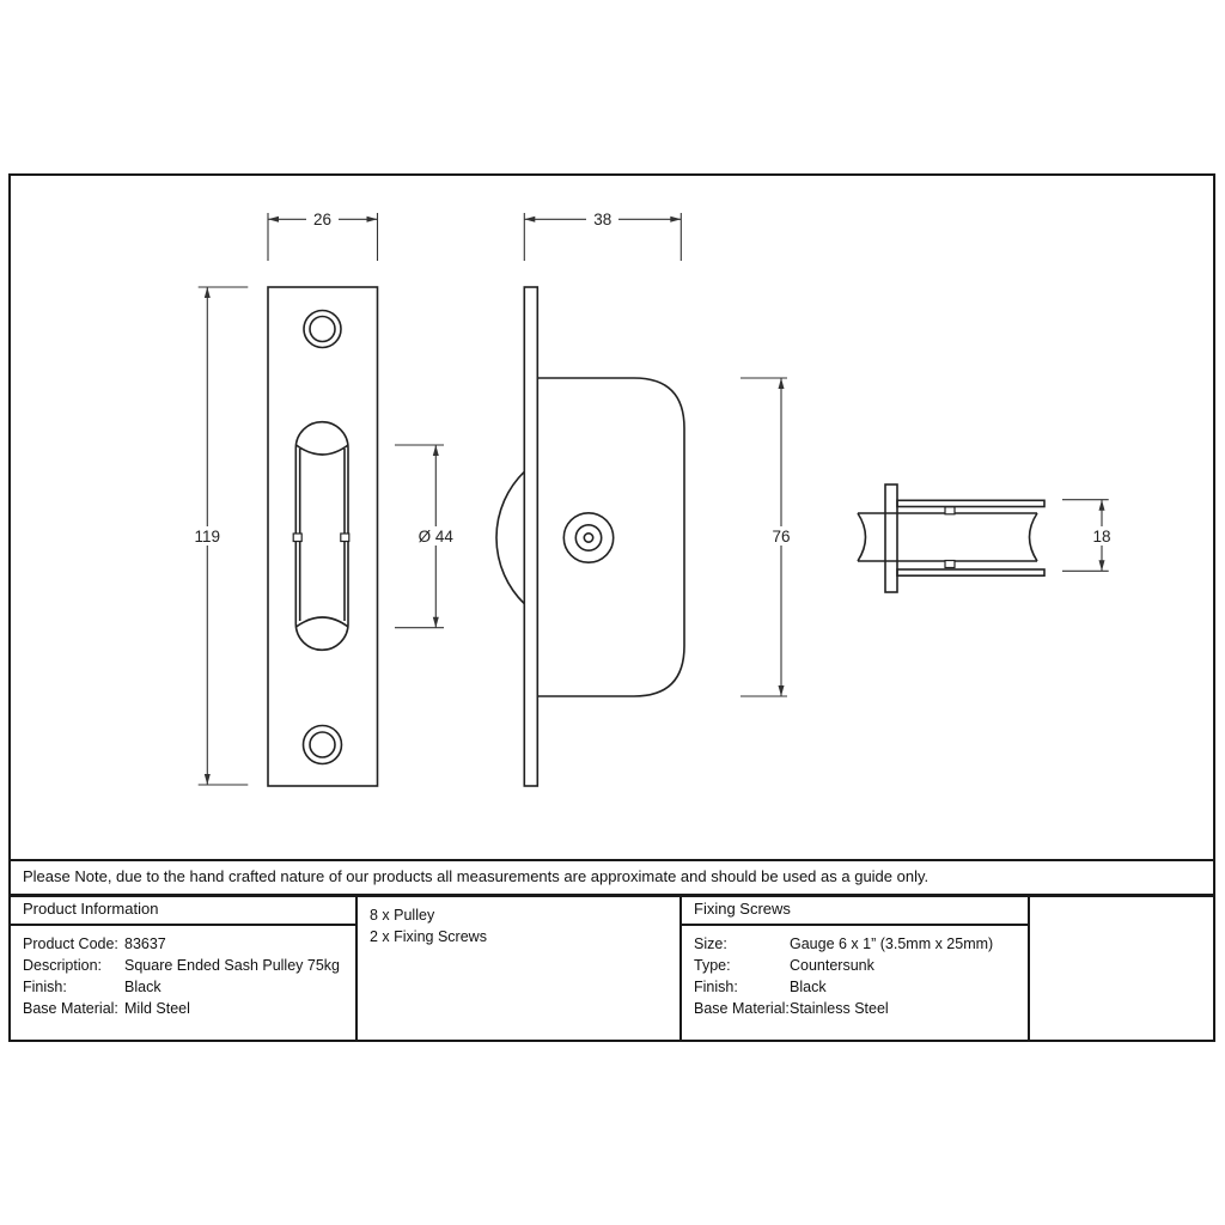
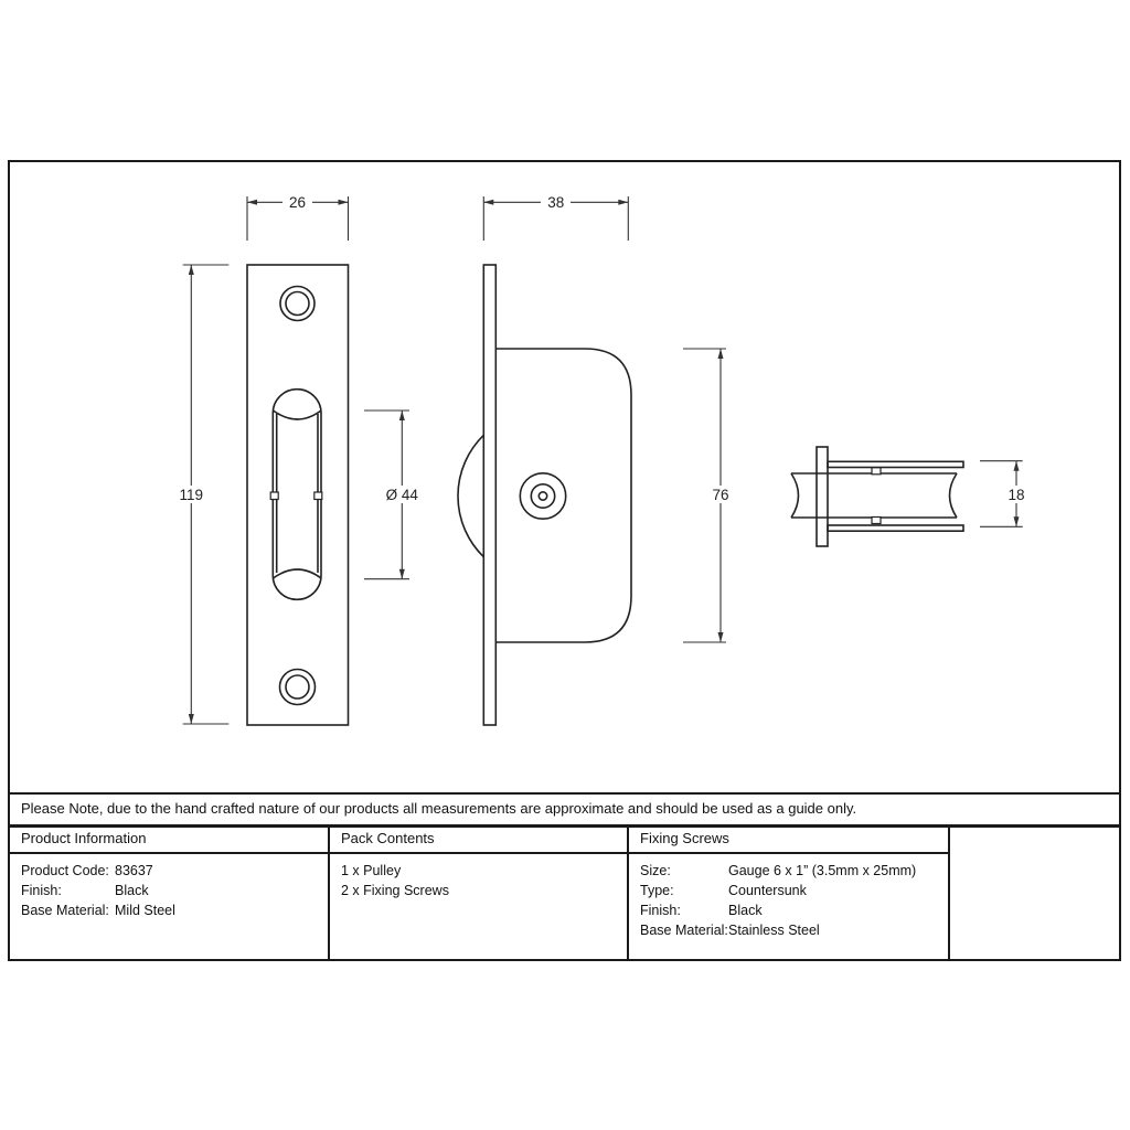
  26
  38
  119
  Ø 44
  76
  18
  Please Note, due to the hand crafted nature of our products all measurements are approximate and should be used as a guide only.
  Product Information
  Product Code:
  83637
- Description:
- Square Ended Sash Pulley 75kg
  Finish:
  Black
  Base Material:
  Mild Steel
+ Pack Contents
- 8 x Pulley
+ 1 x Pulley
  2 x Fixing Screws
  Fixing Screws
  Size:
  Gauge 6 x 1” (3.5mm x 25mm)
  Type:
  Countersunk
  Finish:
  Black
  Base Material:
  Stainless Steel
